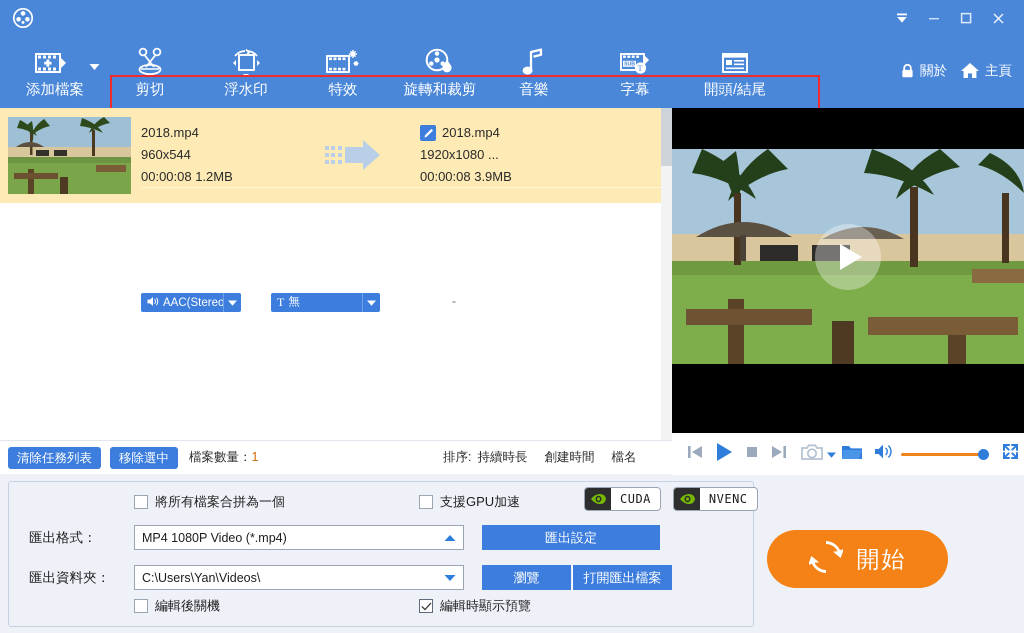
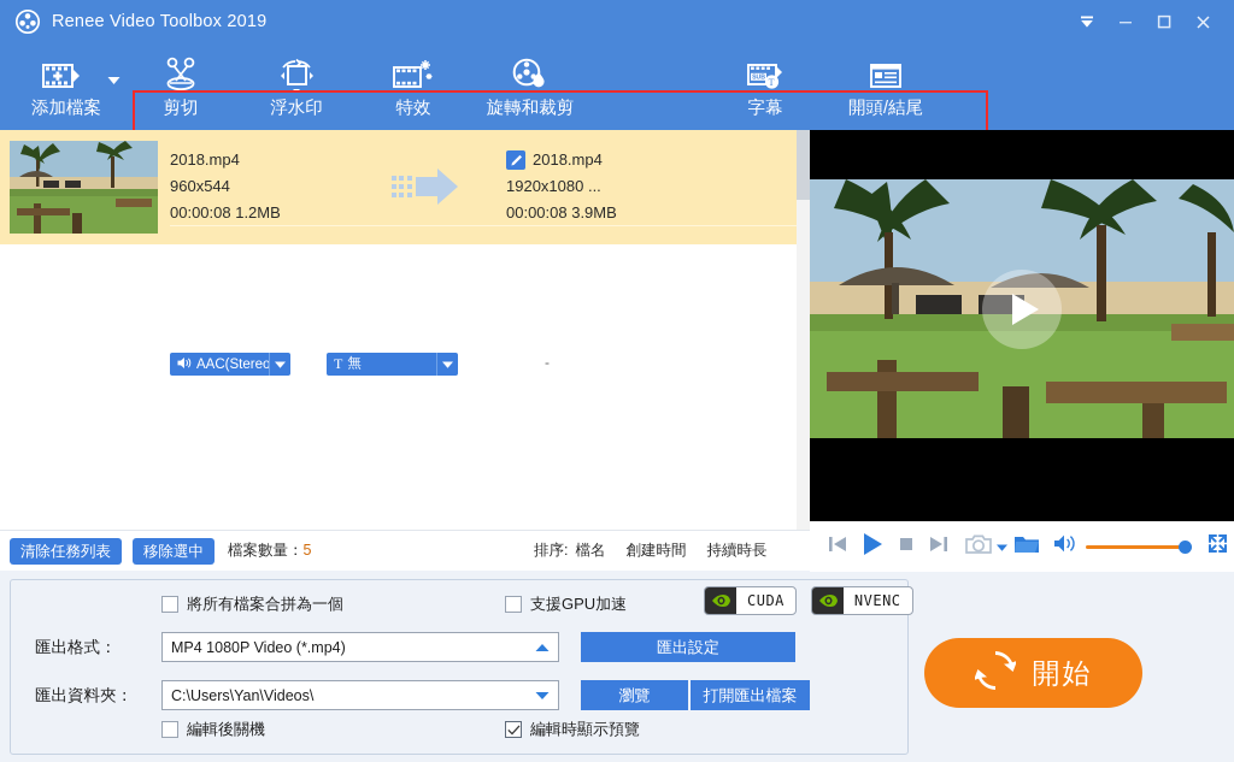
+ Renee Video Toolbox 2019
  添加檔案
  剪切
  浮水印
  特效
  旋轉和裁剪
- 音樂
  T
  字幕
  開頭/結尾
- 關於
- 主頁
  2018.mp4
  960x544
  00:00:08 1.2MB
  2018.mp4
  1920x1080 ...
  00:00:08 3.9MB
  AAC(Stereo
  T
  無
  -
  清除任務列表
  移除選中
- 檔案數量：1
+ 檔案數量：5
  排序:
- 持續時長
+ 檔名
  創建時間
- 檔名
+ 持續時長
  將所有檔案合拼為一個
  支援GPU加速
  CUDA
  NVENC
  匯出格式：
  MP4 1080P Video (*.mp4)
  匯出設定
  匯出資料夾：
  C:\Users\Yan\Videos\
  瀏覽
  打開匯出檔案
  編輯後關機
  編輯時顯示預覽
  開始
